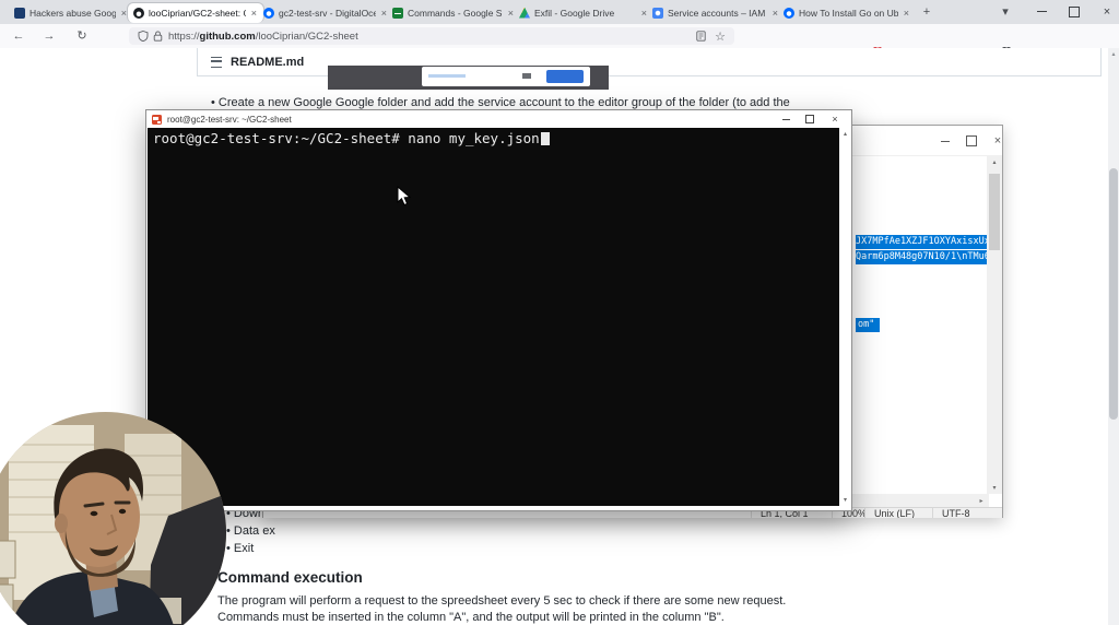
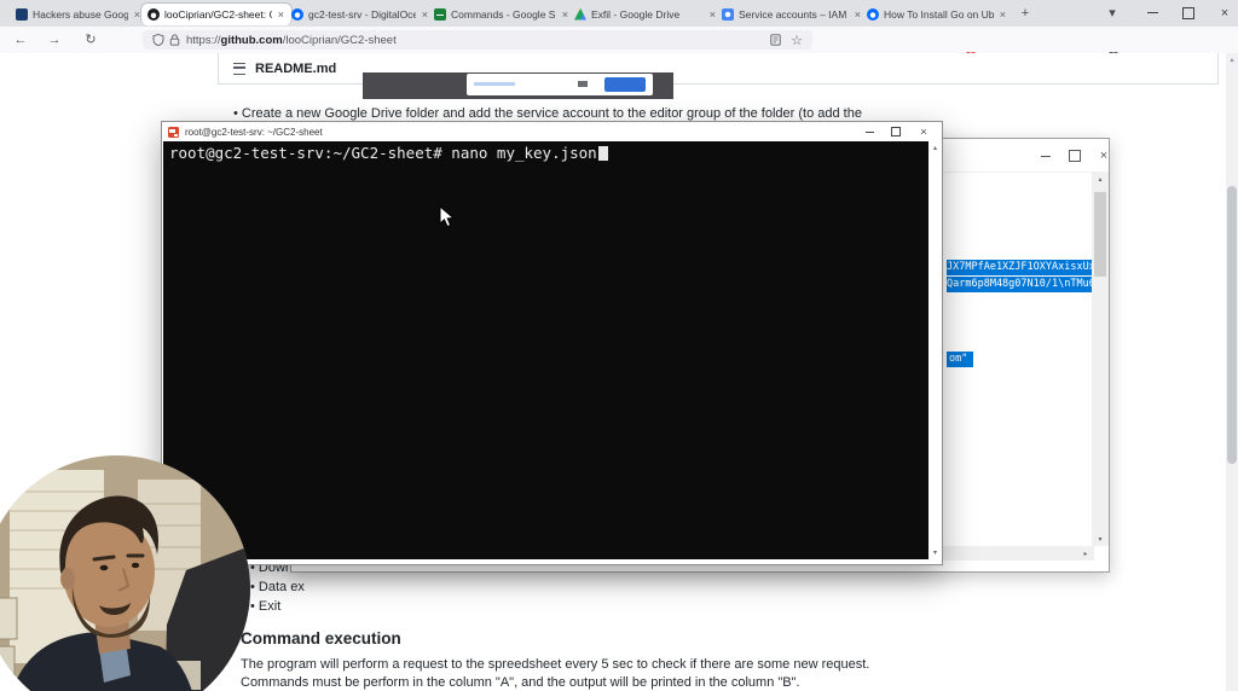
  ×
  looCiprian/GC2-sheet:
  ×
  gc2-test-srv - DigitalOc
  ×
  Commands - Google S
  ×
  Exfil - Google Drive
  ×
  Service accounts – IAM
  ×
  How To Install Go on Ub
  ×
  +
  ▾
  ×
  ←
  →
  ↻
  https://
  github.com
  /looCiprian/GC2-sheet
  ☆
  README.md
- • Create a new Google Google folder and add the service account to the editor group of the folder (to add the
+ • Create a new Google Drive folder and add the service account to the editor group of the folder (to add the
  • Down
  • Data ex
  • Exit
  Command execution
  The program will perform a request to the spreedsheet every 5 sec to check if there are some new request.
- Commands must be inserted in the column "A", and the output will be printed in the column "B".
+ Commands must be perform in the column "A", and the output will be printed in the column "B".
  ×
  JX7MPfAe1XZJF1OXYAxisxU
  Qarm6p8M48g07N10/1\nTMu
  om"
- Ln 1, Col 1
- 100%
- Unix (LF)
- UTF-8
  root@gc2-test-srv: ~/GC2-sheet
  ×
  root@gc2-test-srv:~/GC2-sheet# nano my_key.json
